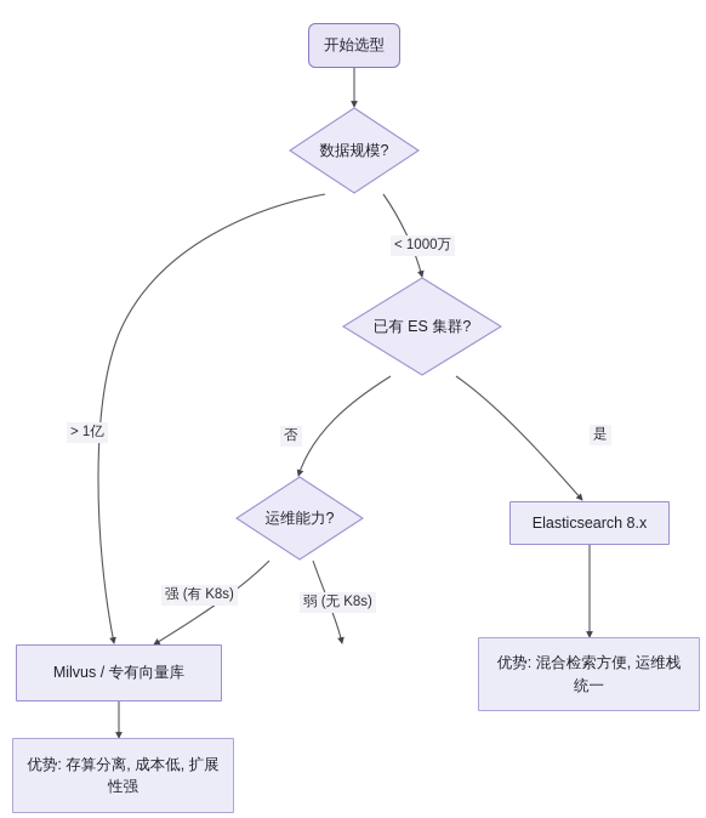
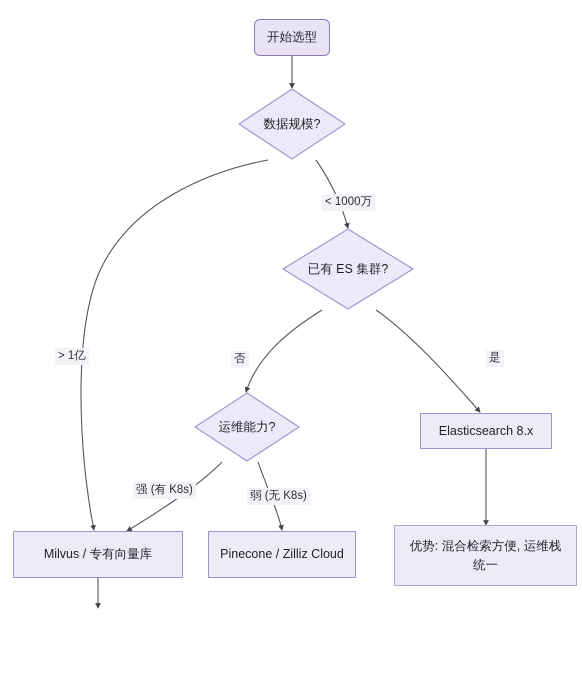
  开始选型
  数据规模?
  已有 ES 集群?
  运维能力?
  Elasticsearch 8.x
  Milvus / 专有向量库
+ Pinecone / Zilliz Cloud
  优势: 混合检索方便, 运维栈统一
- 优势: 存算分离, 成本低, 扩展性强
  < 1000万
  > 1亿
  否
  是
  强 (有 K8s)
  弱 (无 K8s)
